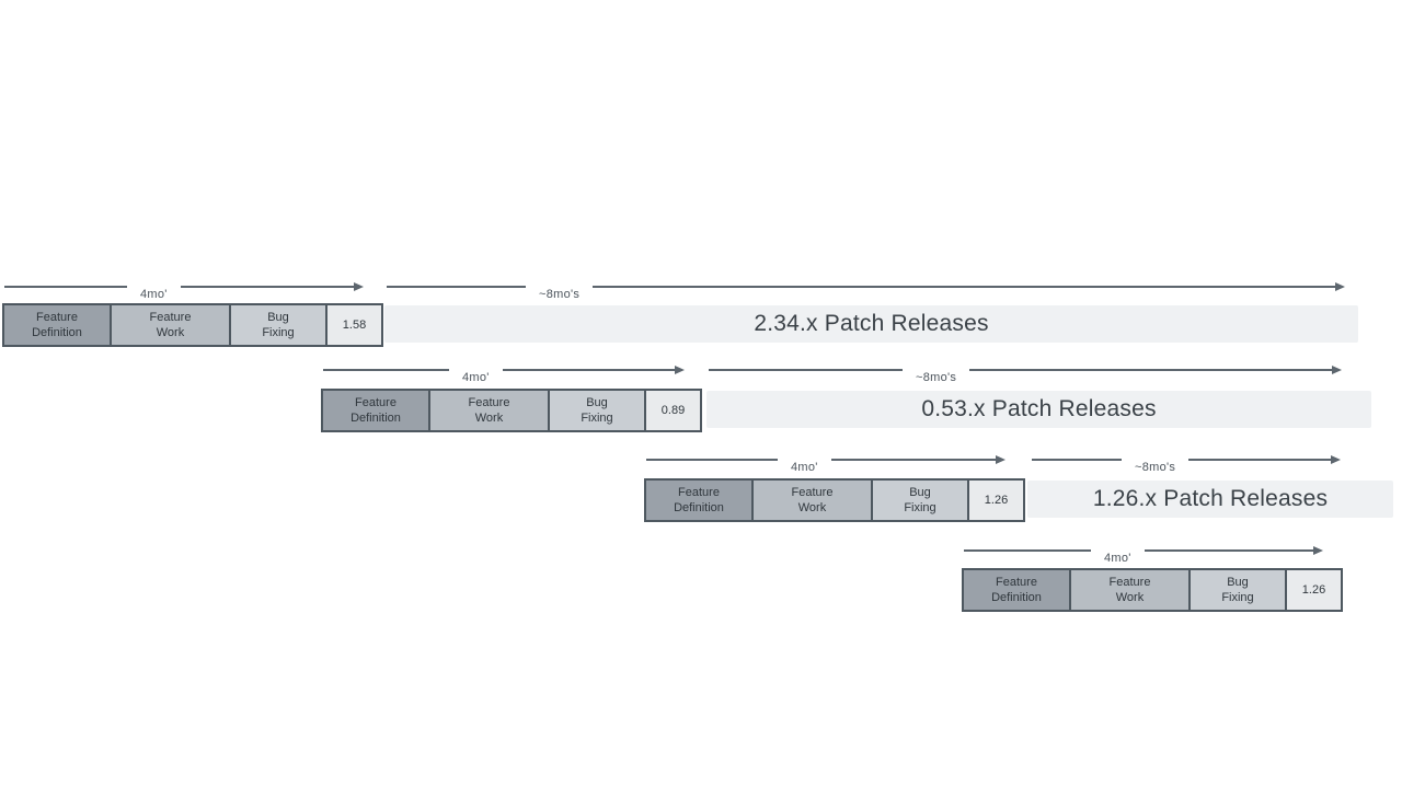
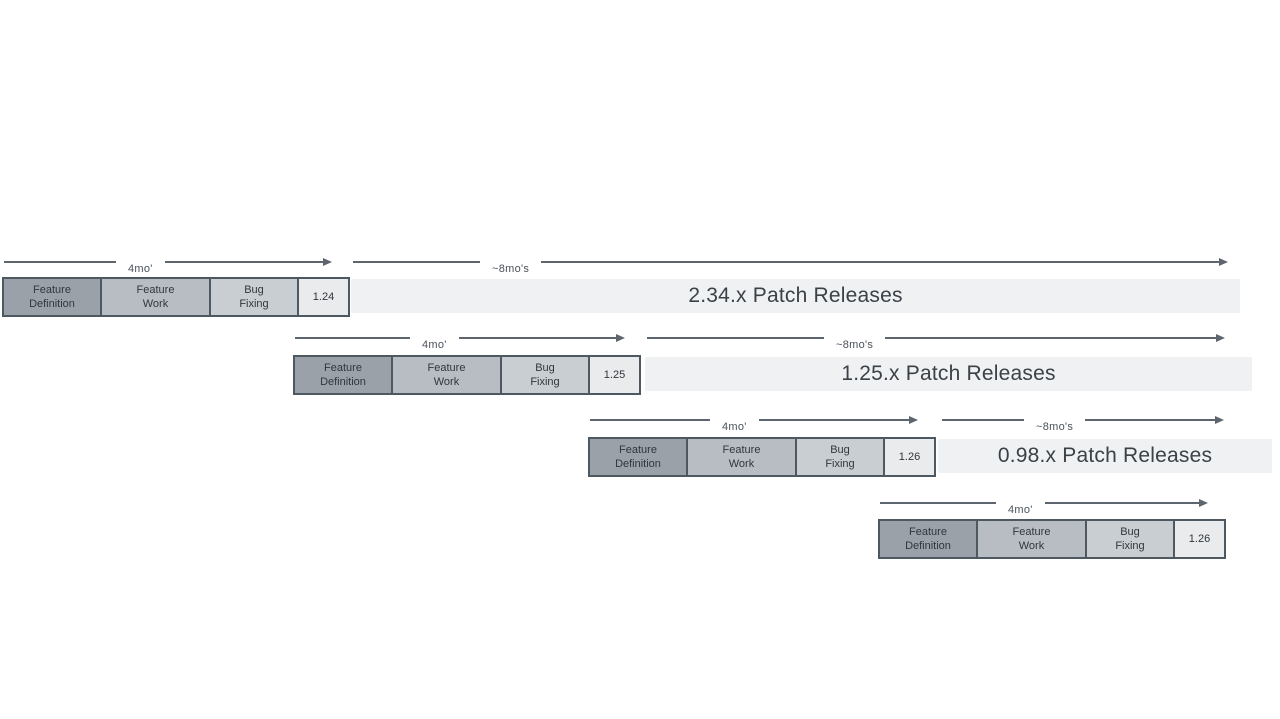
  4mo'
  ~8mo's
  2.34.x Patch Releases
  Feature Definition
  Feature Work
  Bug Fixing
- 1.58
+ 1.24
  4mo'
  ~8mo's
- 0.53.x Patch Releases
+ 1.25.x Patch Releases
  Feature Definition
  Feature Work
  Bug Fixing
- 0.89
+ 1.25
  4mo'
  ~8mo's
- 1.26.x Patch Releases
+ 0.98.x Patch Releases
  Feature Definition
  Feature Work
  Bug Fixing
  1.26
  4mo'
  Feature Definition
  Feature Work
  Bug Fixing
  1.26
